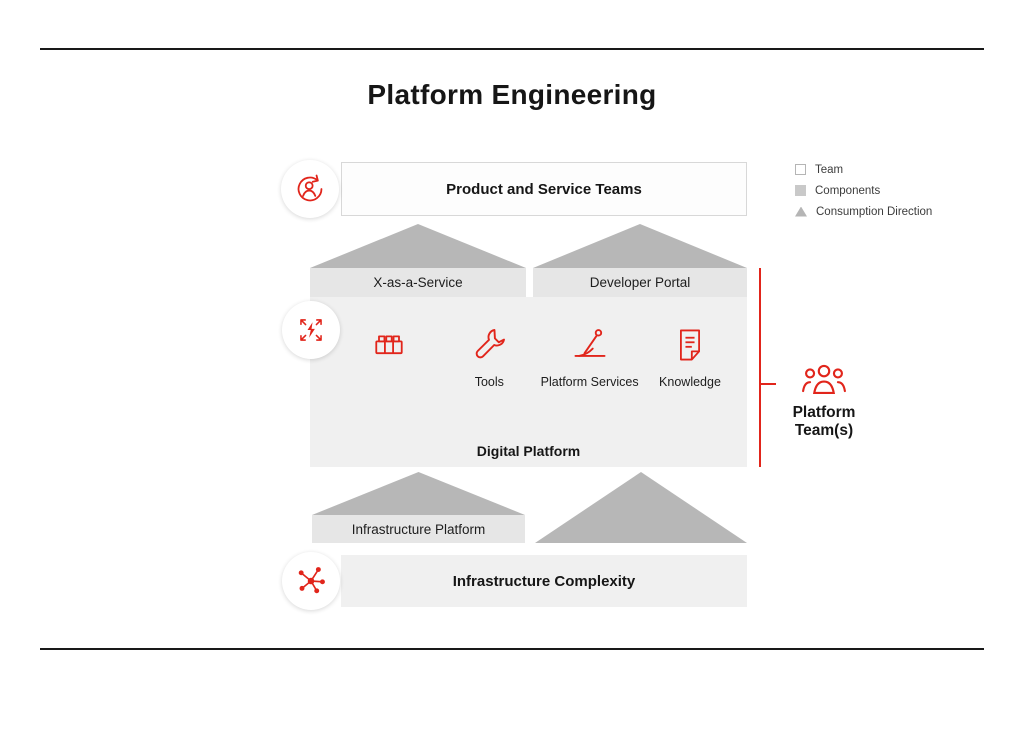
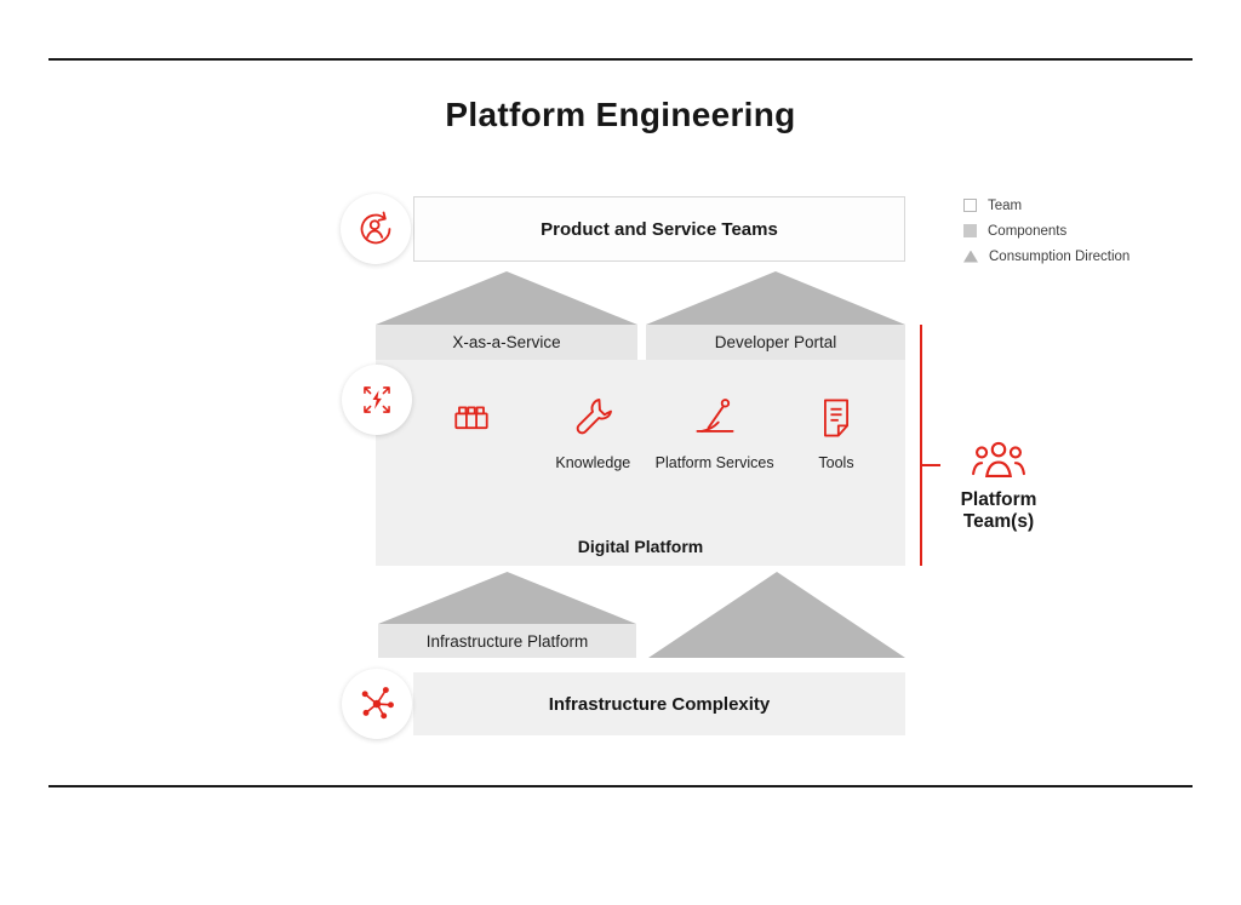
  Platform Engineering
  Team
  Components
  Consumption Direction
  Product and Service Teams
  X-as-a-Service
  Developer Portal
- Tools
+ Knowledge
  Platform Services
- Knowledge
+ Tools
  Digital Platform
  Platform Team(s)
  Infrastructure Platform
  Infrastructure Complexity
